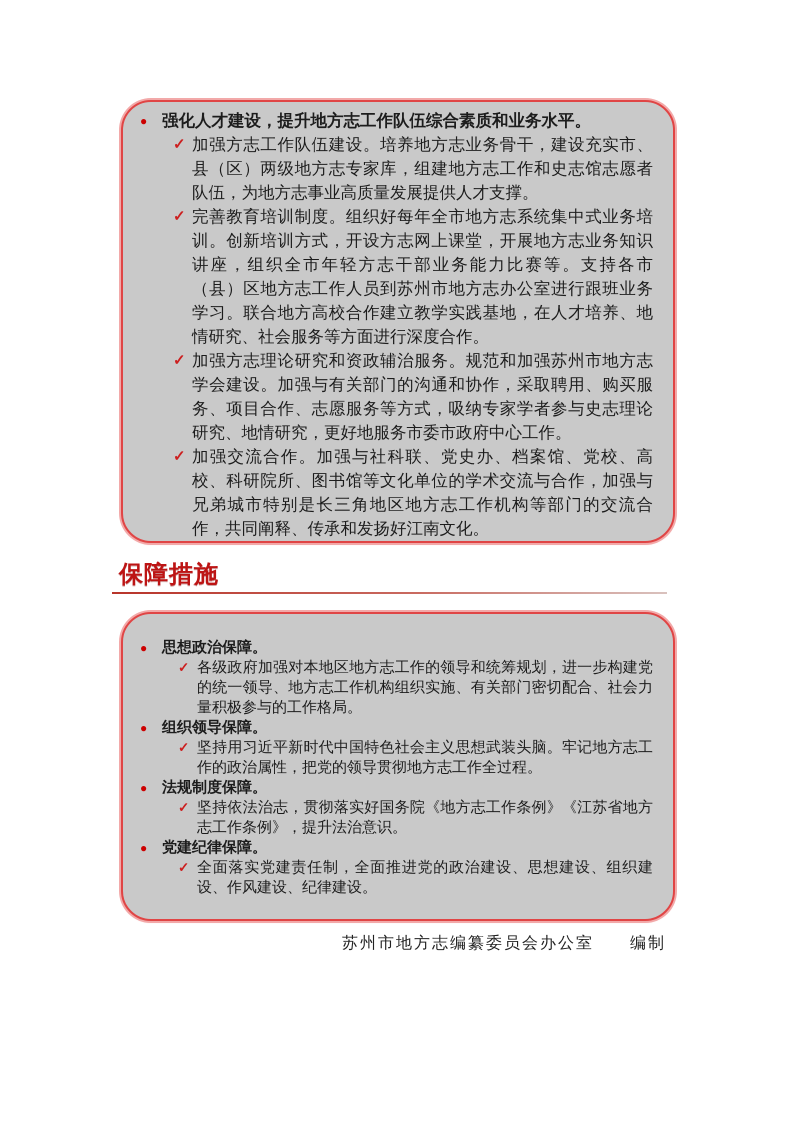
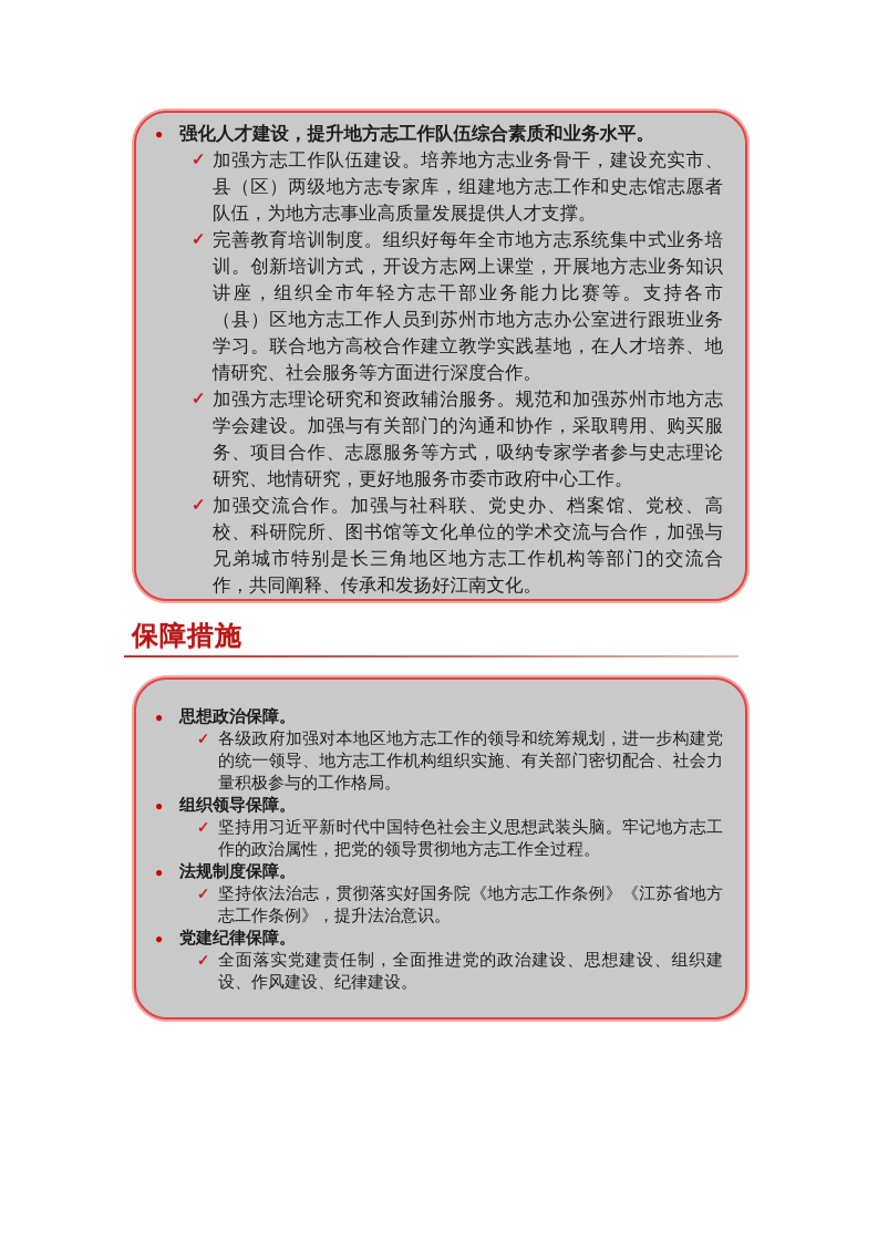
  ●
  强化人才建设，提升地方志工作队伍综合素质和业务水平。
  ✓
  加强方志工作队伍建设。培养地方志业务骨干，建设充实市、县（区）两级地方志专家库，组建地方志工作和史志馆志愿者队伍，为地方志事业高质量发展提供人才支撑。
  ✓
  完善教育培训制度。组织好每年全市地方志系统集中式业务培训。创新培训方式，开设方志网上课堂，开展地方志业务知识讲座，组织全市年轻方志干部业务能力比赛等。支持各市（县）区地方志工作人员到苏州市地方志办公室进行跟班业务学习。联合地方高校合作建立教学实践基地，在人才培养、地情研究、社会服务等方面进行深度合作。
  ✓
  加强方志理论研究和资政辅治服务。规范和加强苏州市地方志学会建设。加强与有关部门的沟通和协作，采取聘用、购买服务、项目合作、志愿服务等方式，吸纳专家学者参与史志理论研究、地情研究，更好地服务市委市政府中心工作。
  ✓
  加强交流合作。加强与社科联、党史办、档案馆、党校、高校、科研院所、图书馆等文化单位的学术交流与合作，加强与兄弟城市特别是长三角地区地方志工作机构等部门的交流合作，共同阐释、传承和发扬好江南文化。
  保障措施
  ●
  思想政治保障。
  ✓
  各级政府加强对本地区地方志工作的领导和统筹规划，进一步构建党的统一领导、地方志工作机构组织实施、有关部门密切配合、社会力量积极参与的工作格局。
  ●
  组织领导保障。
  ✓
  坚持用习近平新时代中国特色社会主义思想武装头脑。牢记地方志工作的政治属性，把党的领导贯彻地方志工作全过程。
  ●
  法规制度保障。
  ✓
  坚持依法治志，贯彻落实好国务院《地方志工作条例》《江苏省地方志工作条例》，提升法治意识。
  ●
  党建纪律保障。
  ✓
  全面落实党建责任制，全面推进党的政治建设、思想建设、组织建设、作风建设、纪律建设。
- 苏州市地方志编纂委员会办公室 编制
